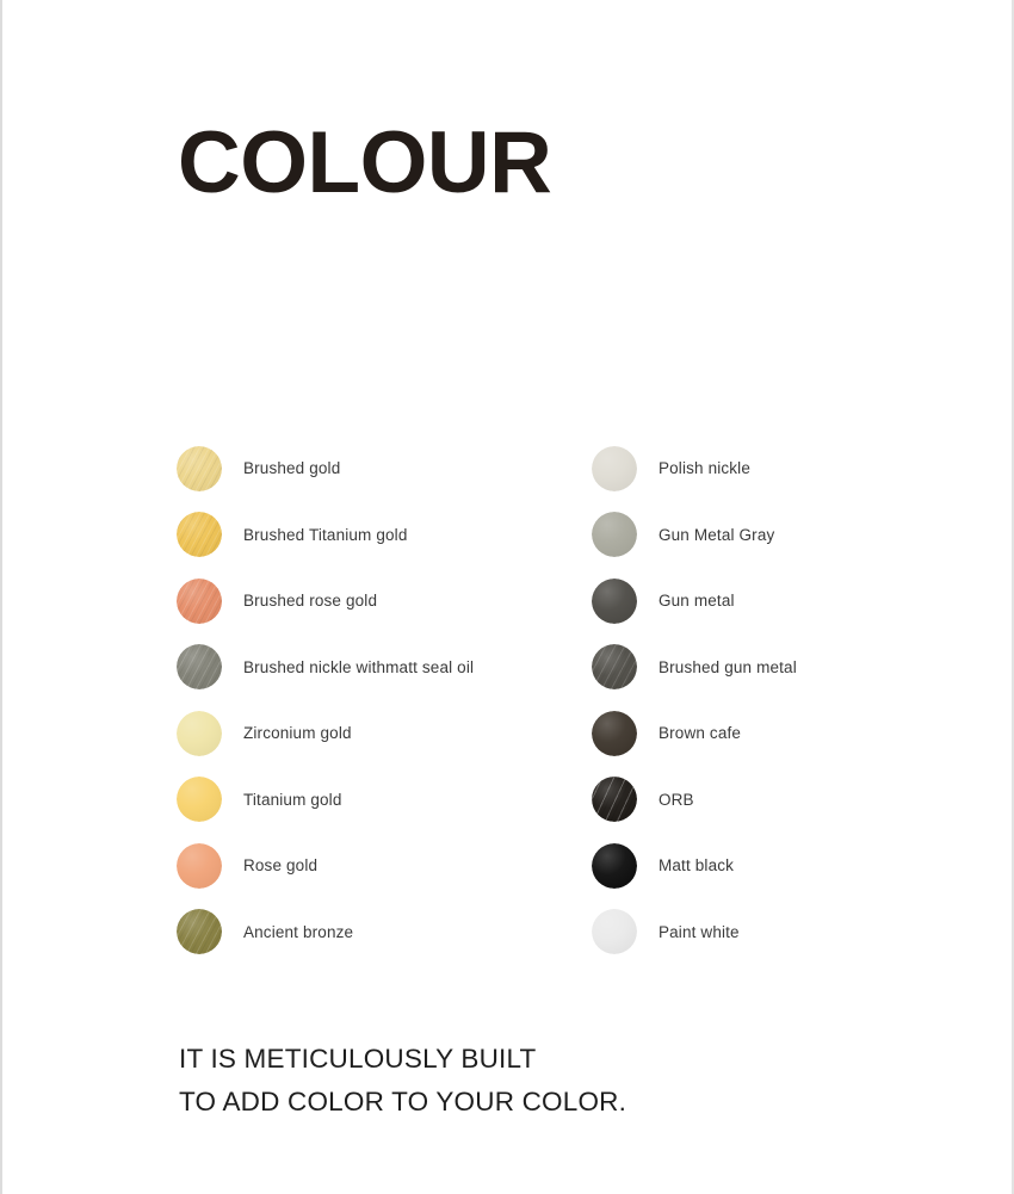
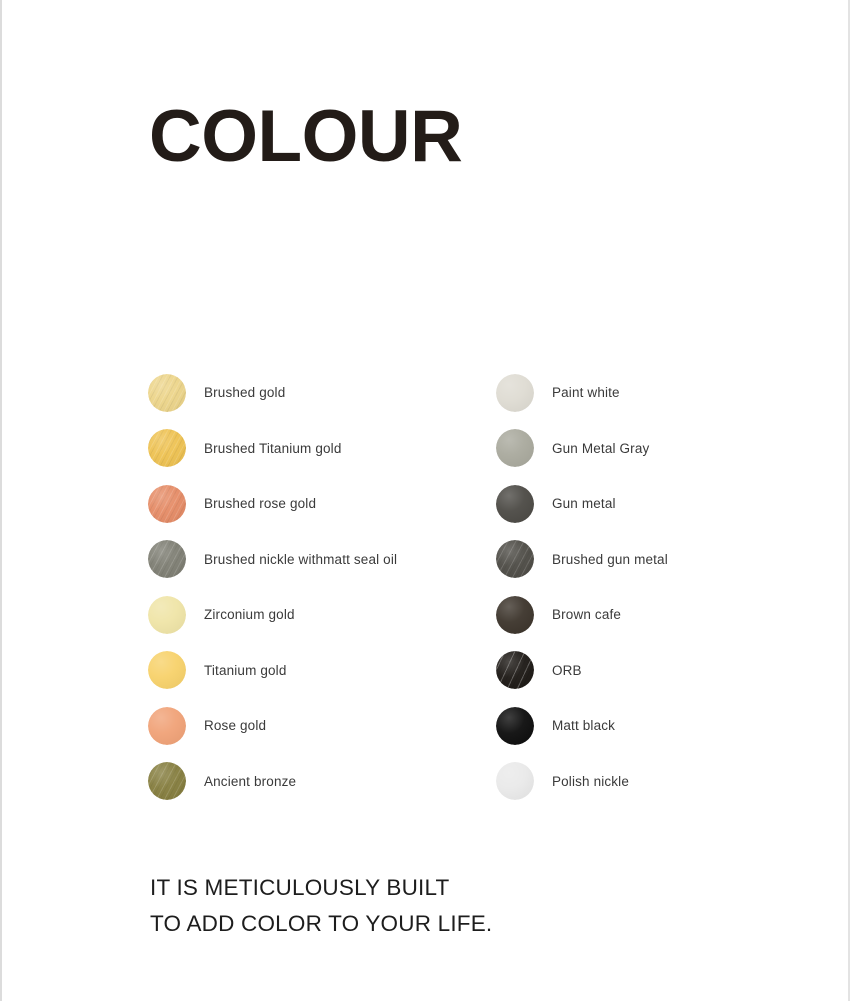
  COLOUR
  Brushed gold
  Brushed Titanium gold
  Brushed rose gold
  Brushed nickle withmatt seal oil
  Zirconium gold
  Titanium gold
  Rose gold
  Ancient bronze
- Polish nickle
+ Paint white
  Gun Metal Gray
  Gun metal
  Brushed gun metal
  Brown cafe
  ORB
  Matt black
- Paint white
+ Polish nickle
  IT IS METICULOUSLY BUILT
- TO ADD COLOR TO YOUR COLOR.
+ TO ADD COLOR TO YOUR LIFE.
